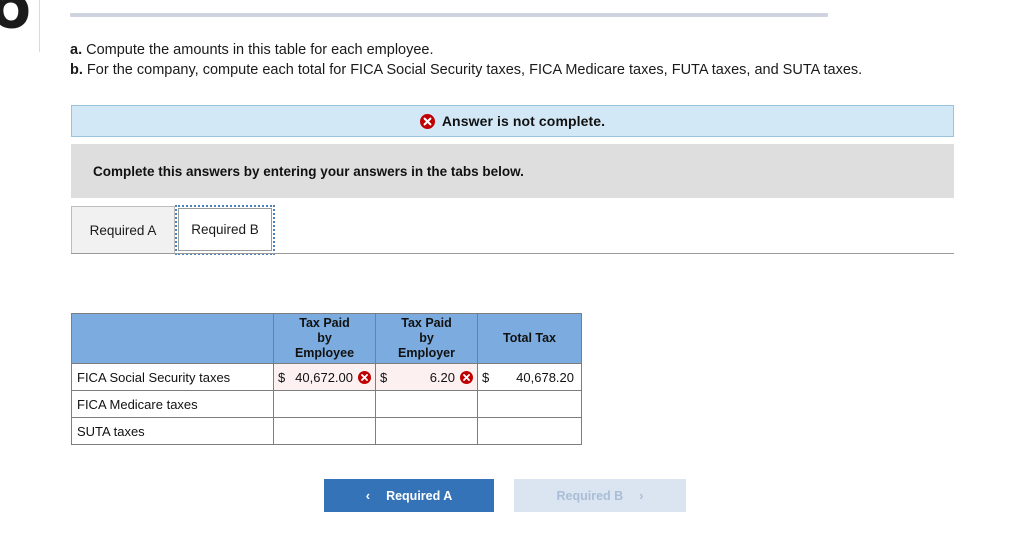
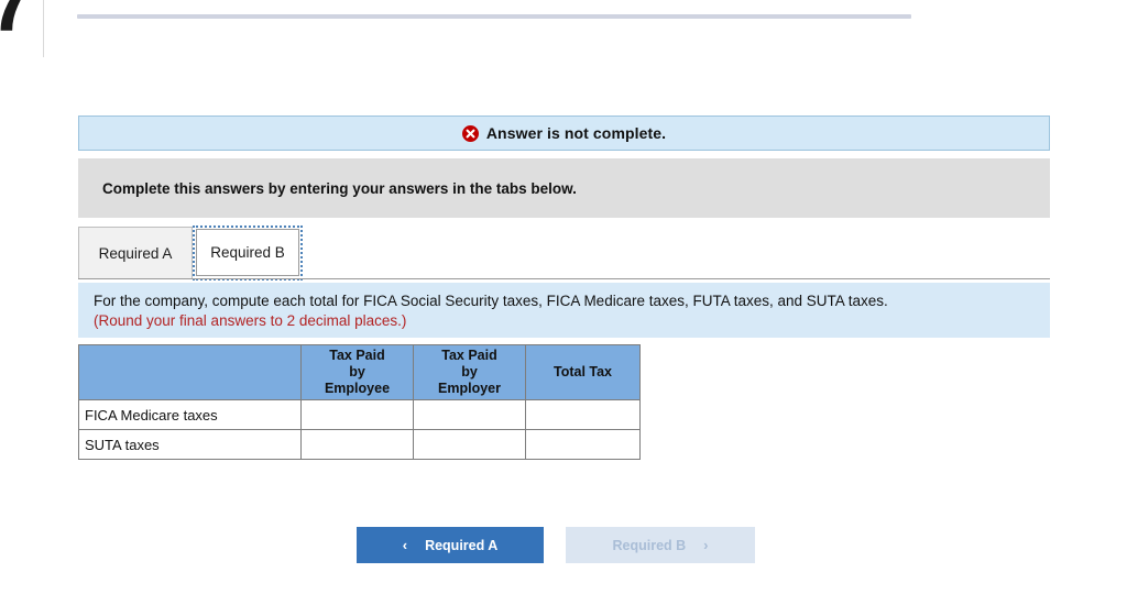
- 6
+ 7
- a. Compute the amounts in this table for each employee.
- b. For the company, compute each total for FICA Social Security taxes, FICA Medicare taxes, FUTA taxes, and SUTA taxes.
  Answer is not complete.
  Complete this answers by entering your answers in the tabs below.
  Required A
  Required B
+ For the company, compute each total for FICA Social Security taxes, FICA Medicare taxes, FUTA taxes, and SUTA taxes.
+ (Round your final answers to 2 decimal places.)
  	Tax Paid by Employee	Tax Paid by Employer	Total Tax
- FICA Social Security taxes	$ 40,672.00	$ 6.20	$ 40,678.20
  FICA Medicare taxes
  SUTA taxes
  ‹
  Required A
  Required B
  ›
